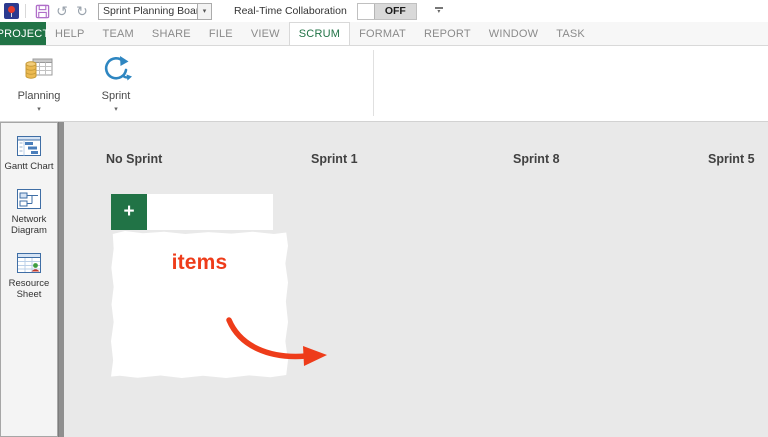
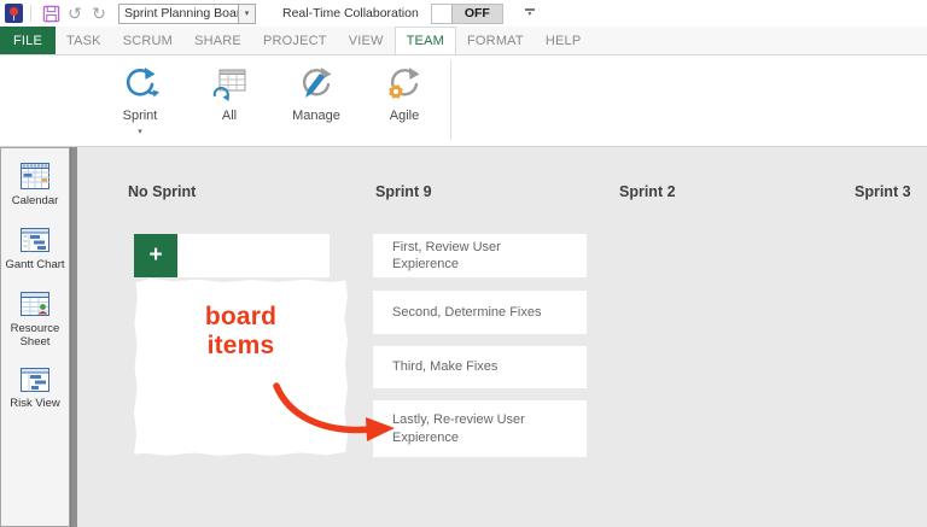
  ↺
  ↻
  Sprint Planning Boa
  Real-Time Collaboration
  OFF
- PROJECT
+ FILE
- HELP
+ TASK
- TEAM
+ SCRUM
  SHARE
- FILE
+ PROJECT
  VIEW
- SCRUM
+ TEAM
  FORMAT
- REPORT
- WINDOW
- TASK
+ HELP
- Planning
  Sprint
+ All
+ Manage
+ Agile
+ Calendar
  Gantt Chart
- Network Diagram
  Resource Sheet
+ Risk View
  No Sprint
- Sprint 1
+ Sprint 9
- Sprint 8
+ Sprint 2
- Sprint 5
+ Sprint 3
  +
+ board
  items
+ First, Review User Expierence
+ Second, Determine Fixes
+ Third, Make Fixes
+ Lastly, Re-review User Expierence
